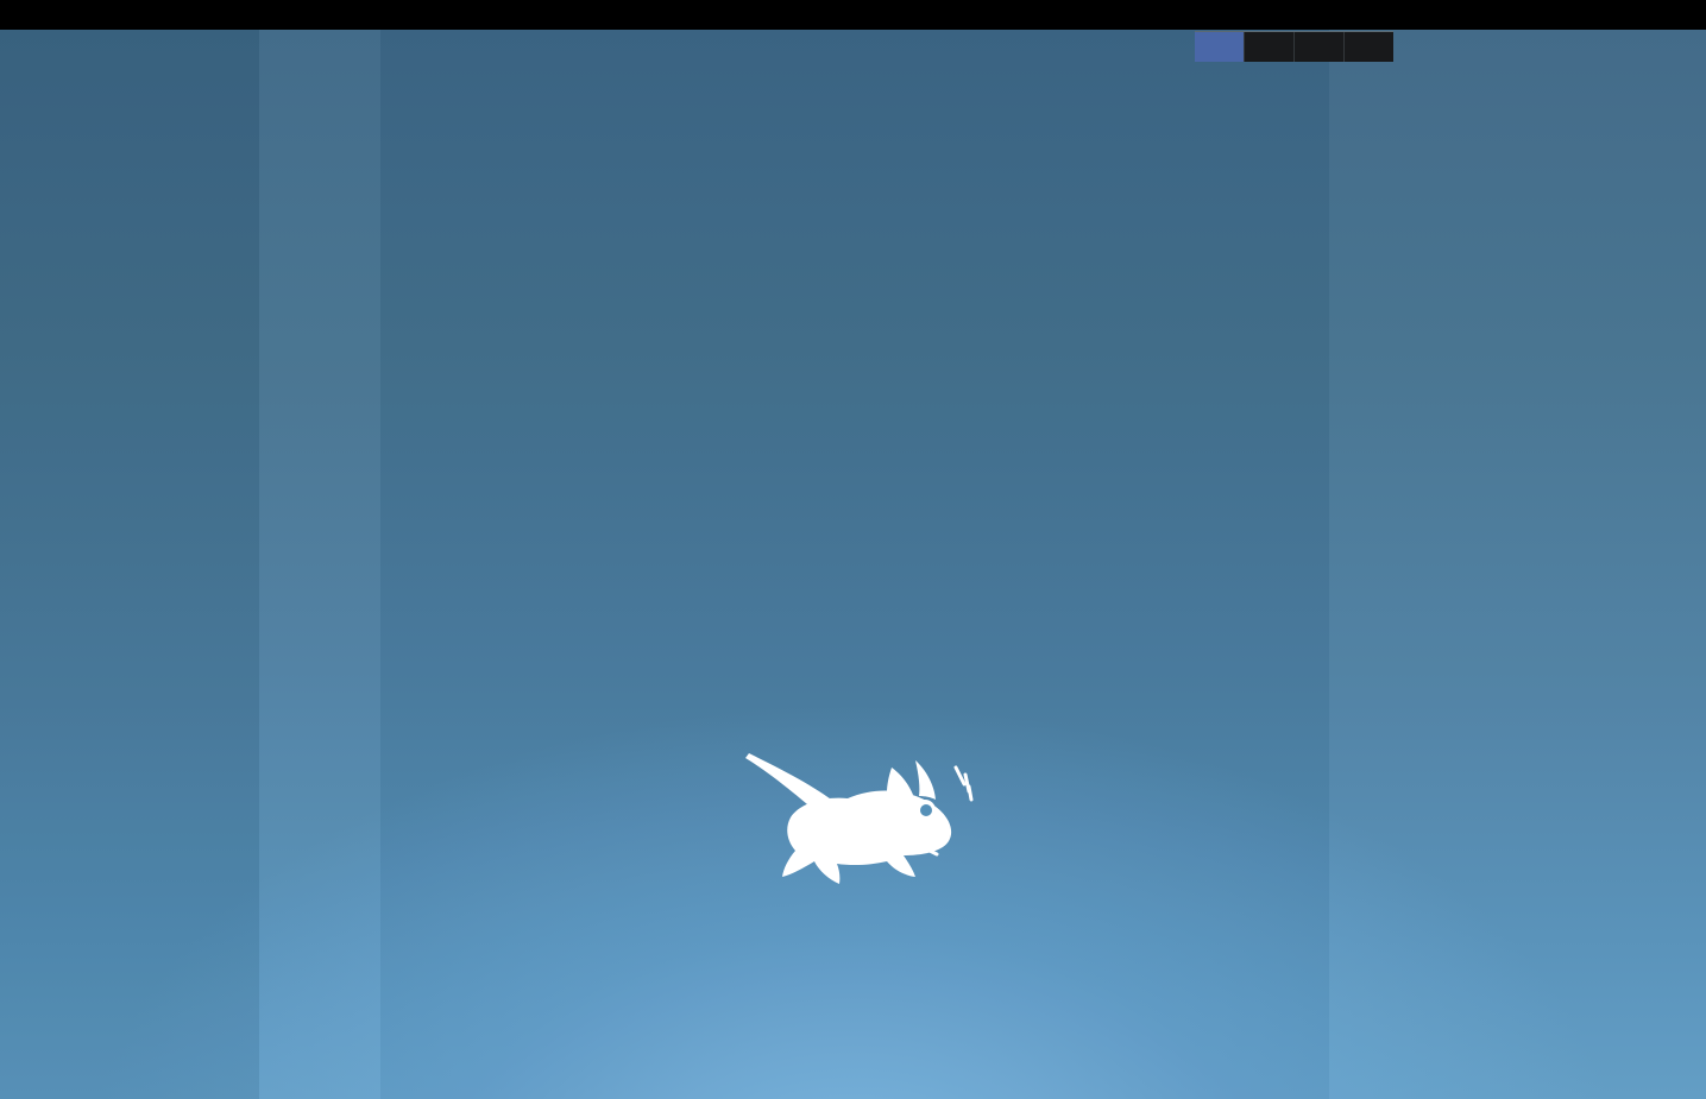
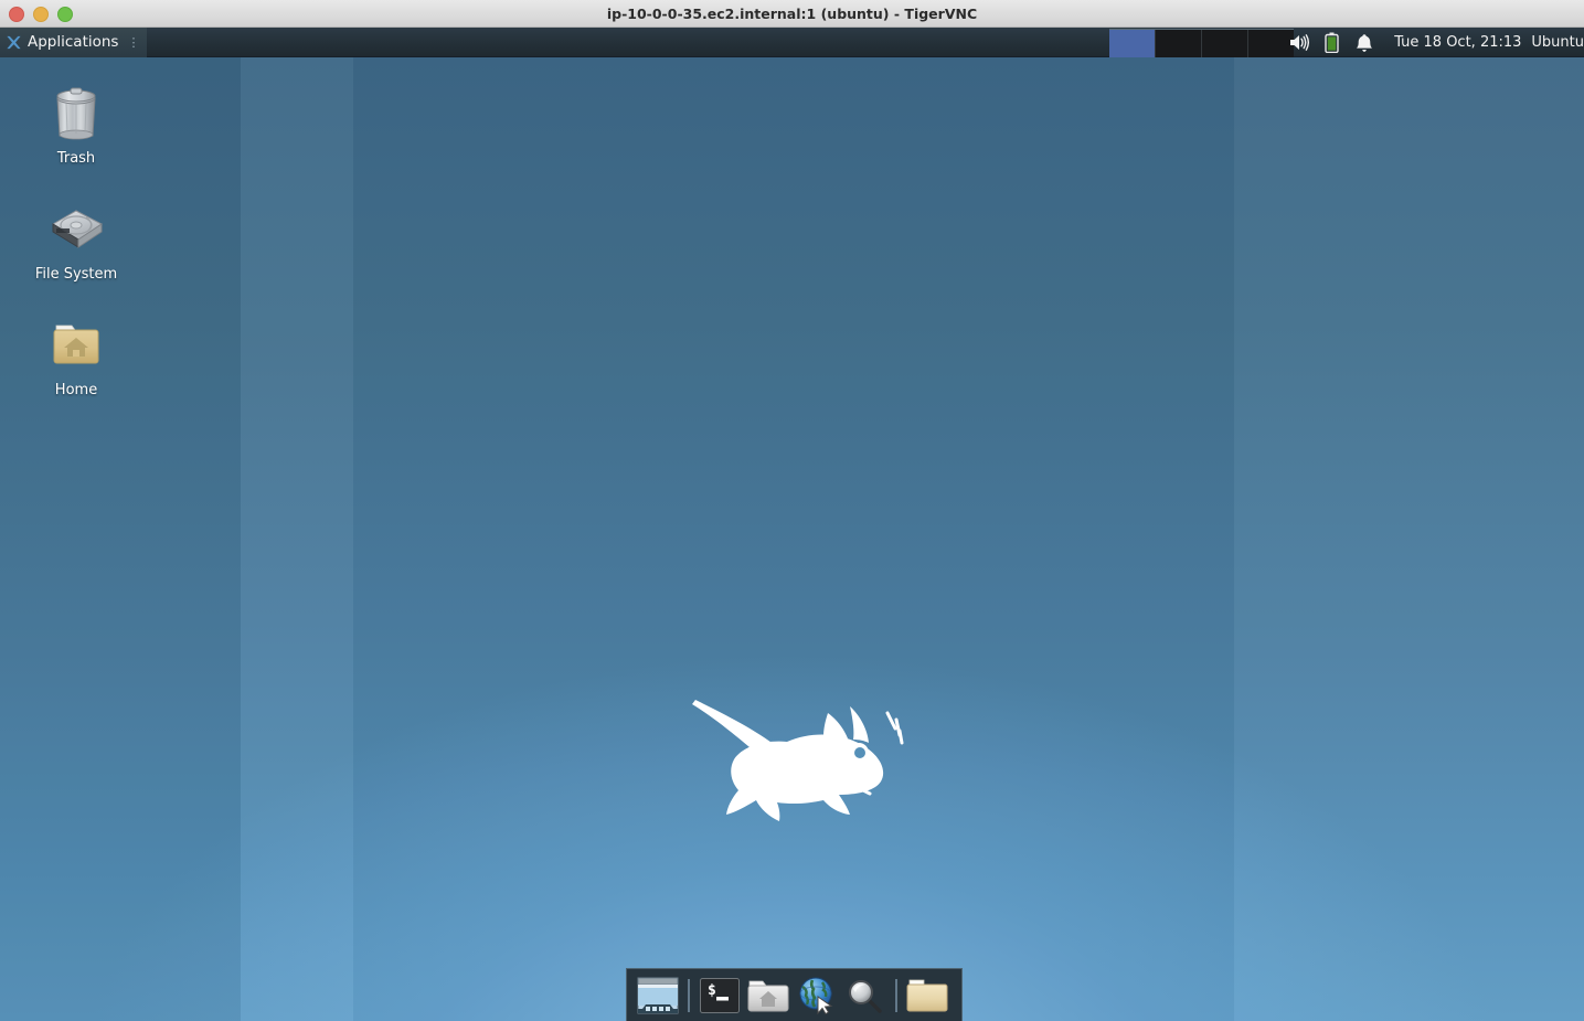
+ ip-10-0-0-35.ec2.internal:1 (ubuntu) - TigerVNC
+ Trash
+ File System
+ Home
+ Applications
+ ⋮
+ Tue 18 Oct, 21:13
+ Ubuntu
+ $
